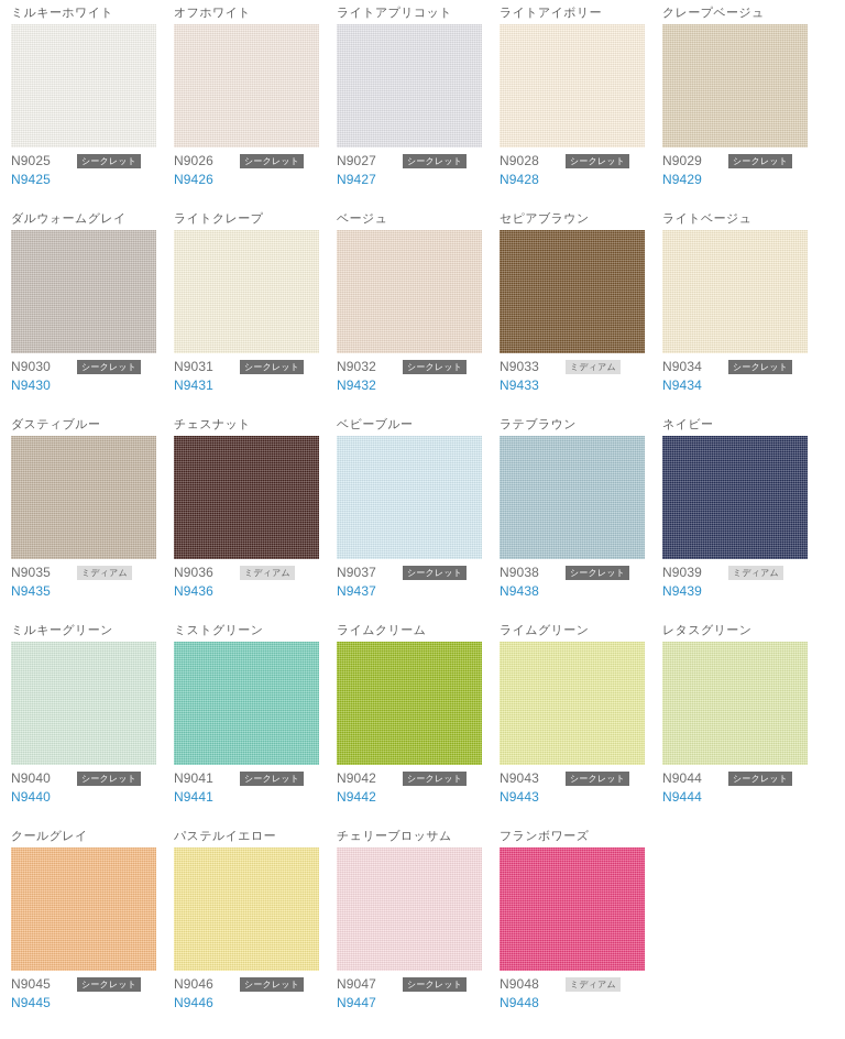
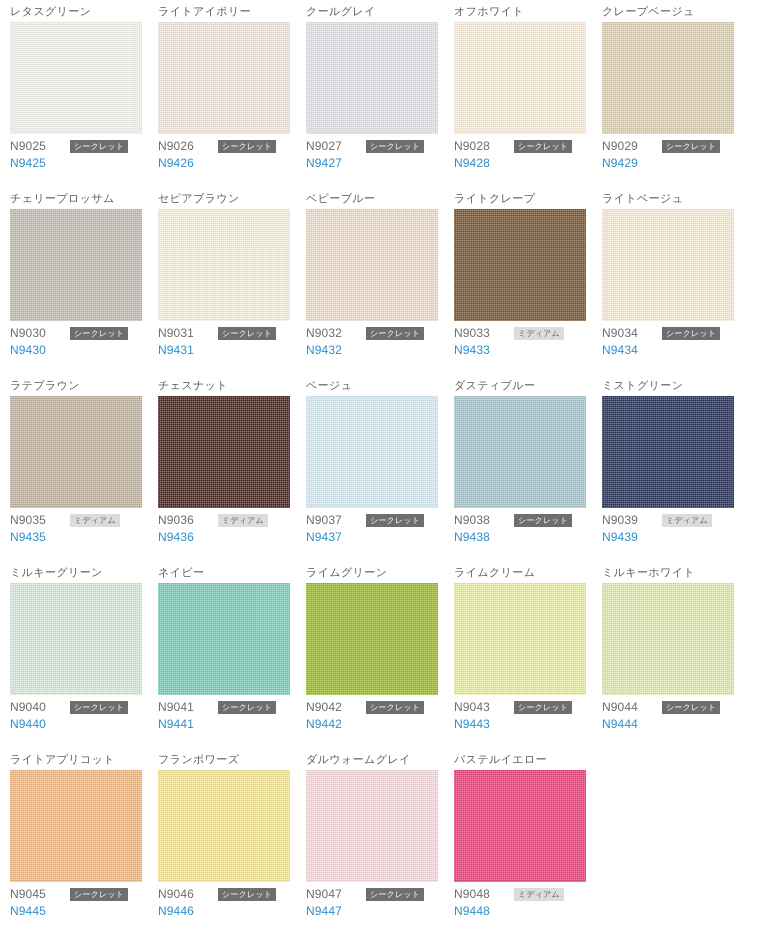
- ミルキーホワイト
+ レタスグリーン
  N9025
  シークレット
  N9425
- オフホワイト
+ ライトアイボリー
  N9026
  シークレット
  N9426
- ライトアプリコット
+ クールグレイ
  N9027
  シークレット
  N9427
- ライトアイボリー
+ オフホワイト
  N9028
  シークレット
  N9428
  クレープベージュ
  N9029
  シークレット
  N9429
- ダルウォームグレイ
+ チェリーブロッサム
  N9030
  シークレット
  N9430
- ライトクレープ
+ セピアブラウン
  N9031
  シークレット
  N9431
- ベージュ
+ ベビーブルー
  N9032
  シークレット
  N9432
- セピアブラウン
+ ライトクレープ
  N9033
  ミディアム
  N9433
  ライトベージュ
  N9034
  シークレット
  N9434
- ダスティブルー
+ ラテブラウン
  N9035
  ミディアム
  N9435
  チェスナット
  N9036
  ミディアム
  N9436
- ベビーブルー
+ ベージュ
  N9037
  シークレット
  N9437
- ラテブラウン
+ ダスティブルー
  N9038
  シークレット
  N9438
- ネイビー
+ ミストグリーン
  N9039
  ミディアム
  N9439
  ミルキーグリーン
  N9040
  シークレット
  N9440
- ミストグリーン
+ ネイビー
  N9041
  シークレット
  N9441
- ライムクリーム
+ ライムグリーン
  N9042
  シークレット
  N9442
- ライムグリーン
+ ライムクリーム
  N9043
  シークレット
  N9443
- レタスグリーン
+ ミルキーホワイト
  N9044
  シークレット
  N9444
- クールグレイ
+ ライトアプリコット
  N9045
  シークレット
  N9445
- パステルイエロー
+ フランボワーズ
  N9046
  シークレット
  N9446
- チェリーブロッサム
+ ダルウォームグレイ
  N9047
  シークレット
  N9447
- フランボワーズ
+ パステルイエロー
  N9048
  ミディアム
  N9448
